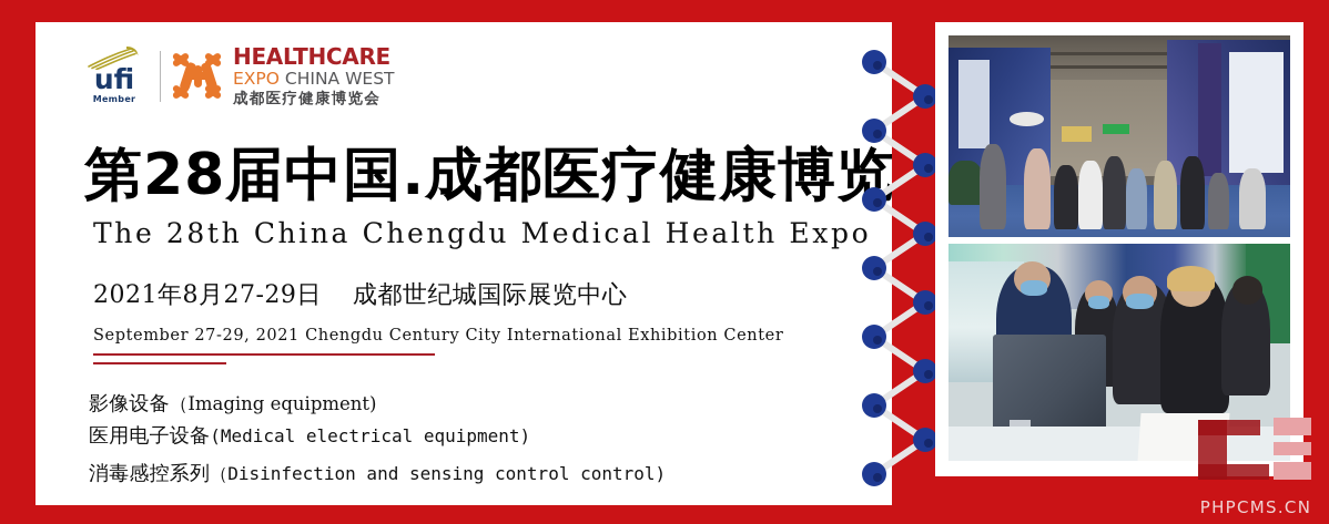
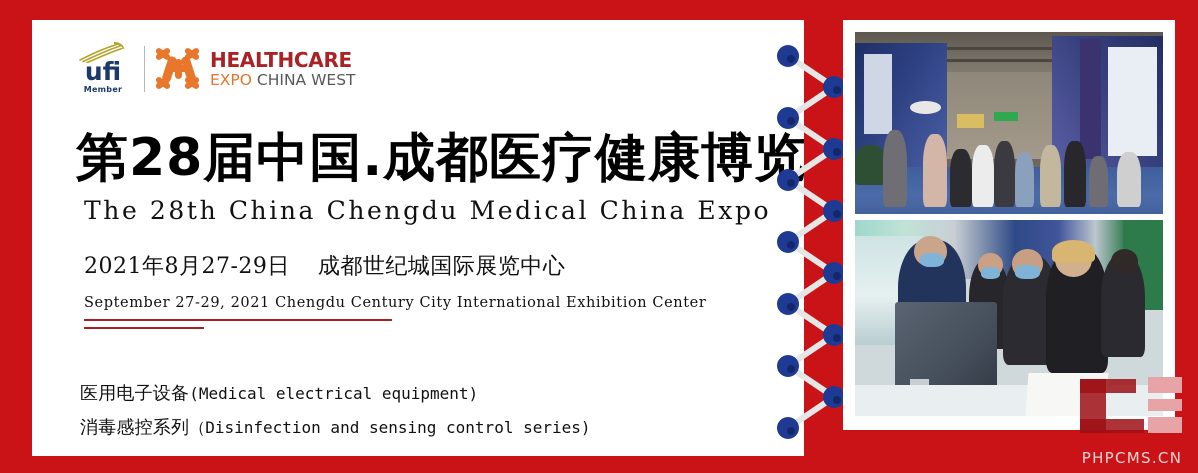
  ufi
  Member
  HEALTHCARE
  EXPO CHINA WEST
- 成都医疗健康博览会
  第28届中国.成都医疗健康博览
- The 28th China Chengdu Medical Health Expo
+ The 28th China Chengdu Medical China Expo
  2021年8月27-29日 成都世纪城国际展览中心
  September 27-29, 2021 Chengdu Century City International Exhibition Center
- 影像设备（Imaging equipment)
  医用电子设备(Medical electrical equipment)
- 消毒感控系列（Disinfection and sensing control control)
+ 消毒感控系列（Disinfection and sensing control series)
  ……
  PHPCMS.CN
